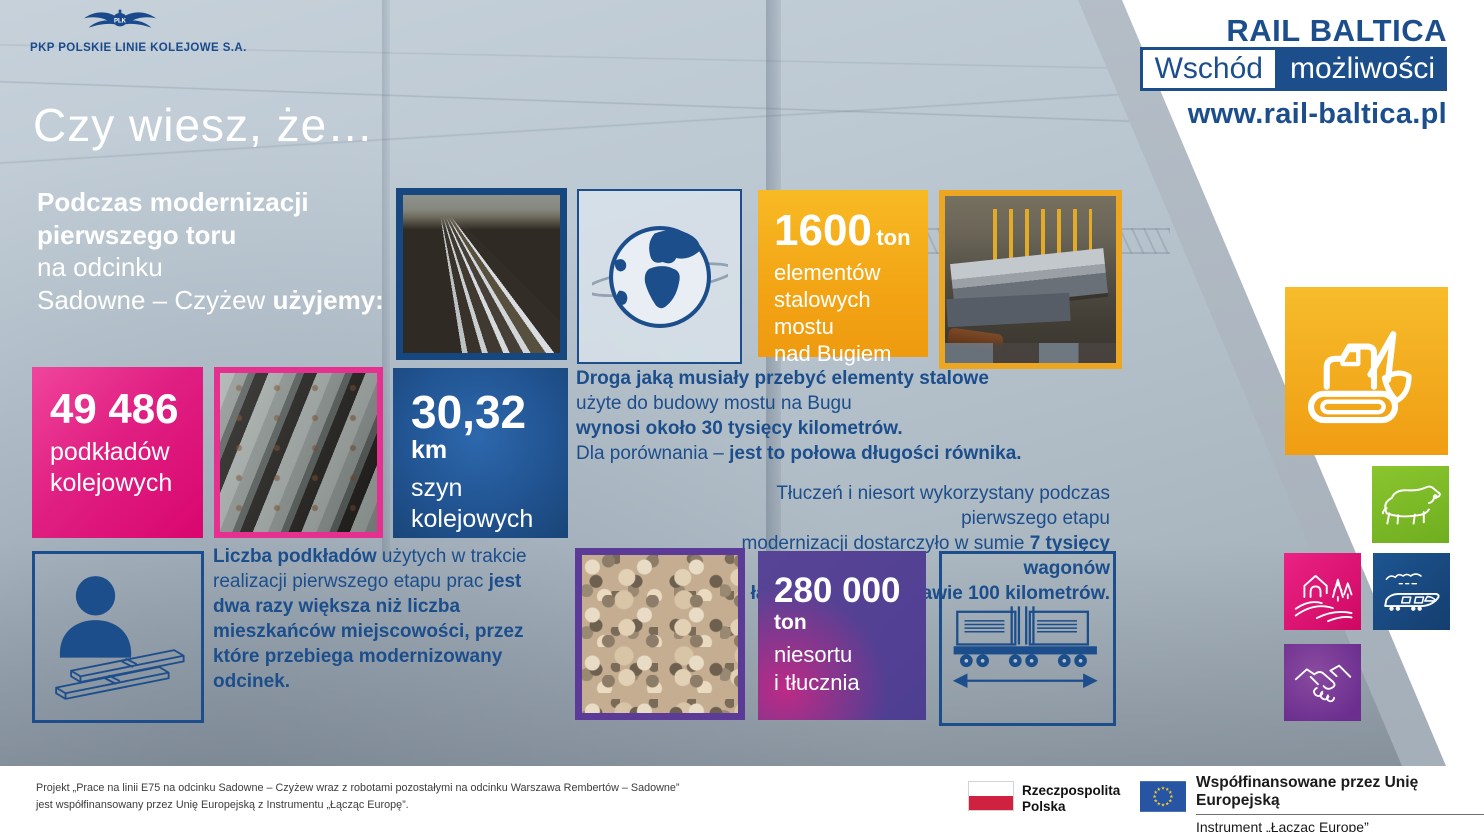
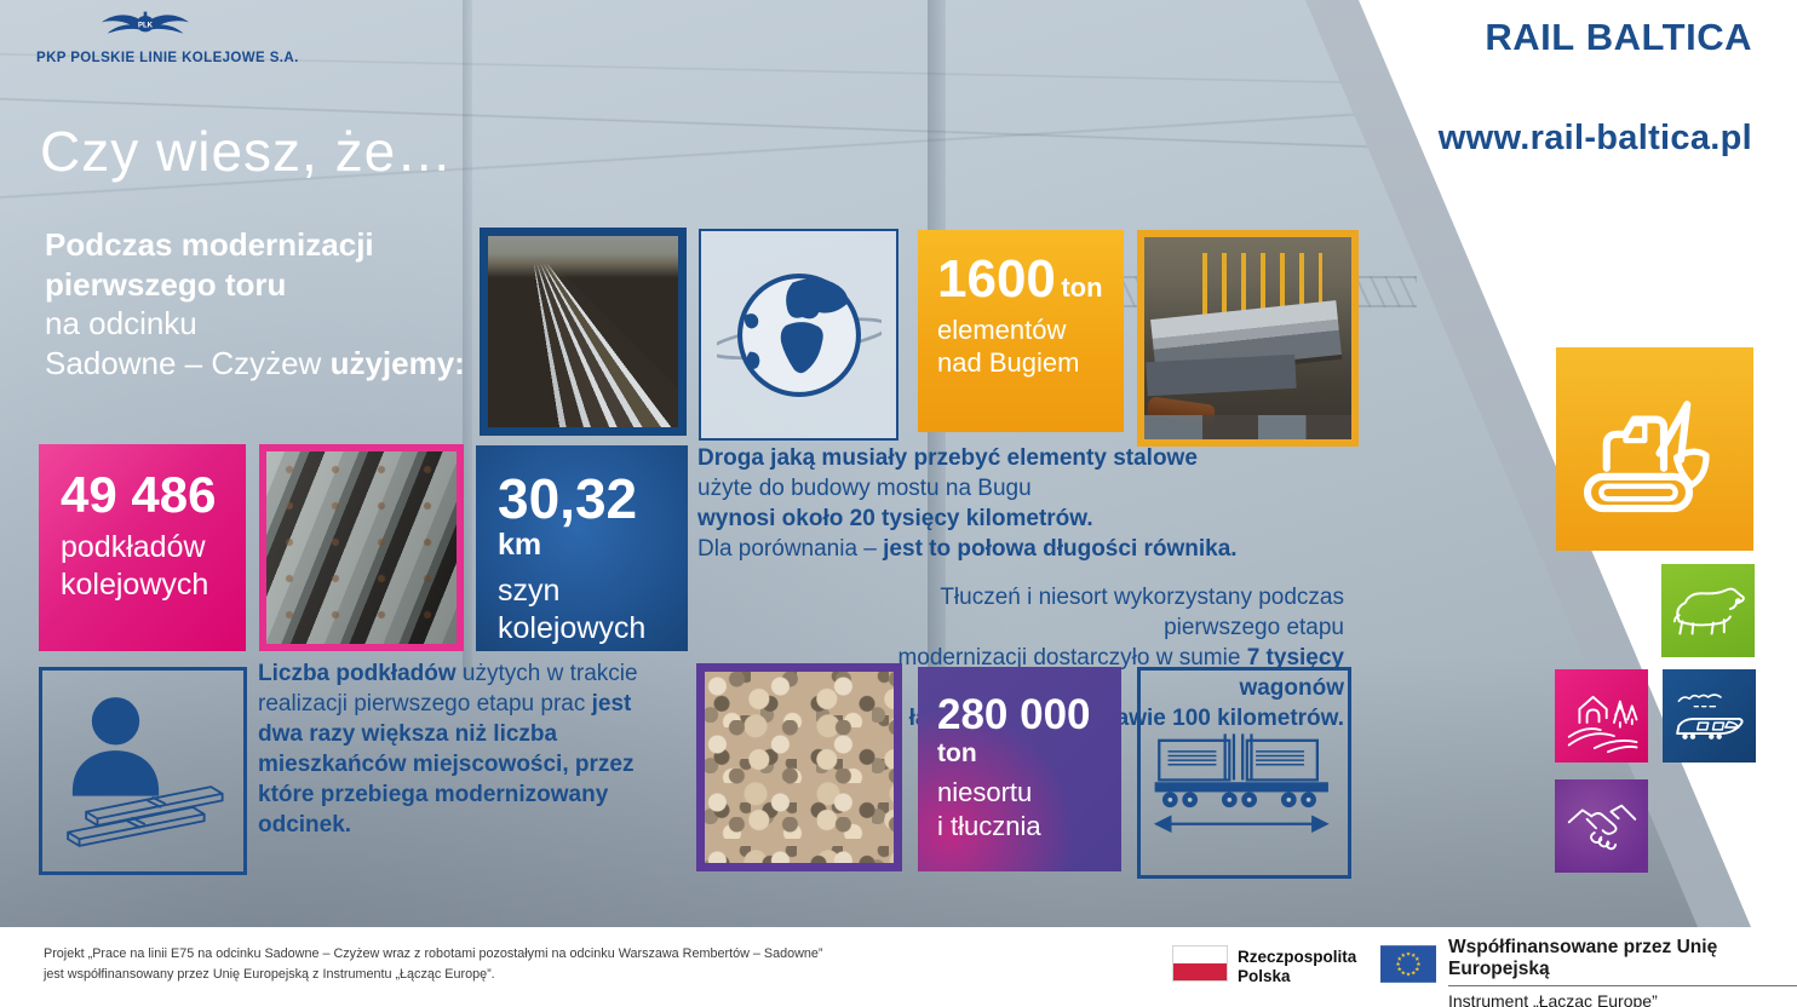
  PKP POLSKIE LINIE KOLEJOWE S.A.
  RAIL BALTICA
- Wschód
- możliwości
  www.rail-baltica.pl
  Czy wiesz, że…
  Podczas modernizacji
  pierwszego toru
  na odcinku
  Sadowne – Czyżew użyjemy:
  1600 ton
  elementów
- stalowych mostu
  nad Bugiem
  49 486
  podkładów
  kolejowych
  30,32 km
  szyn
  kolejowych
  Droga jaką musiały przebyć elementy stalowe
  użyte do budowy mostu na Bugu
- wynosi około 30 tysięcy kilometrów.
+ wynosi około 20 tysięcy kilometrów.
  Dla porównania – jest to połowa długości równika.
  Tłuczeń i niesort wykorzystany podczas pierwszego etapu
  modernizacji dostarczyło w sumie 7 tysięcy wagonów
  Liczba podkładów użytych w trakcie realizacji pierwszego etapu prac jest dwa razy większa niż liczba mieszkańców miejscowości, przez które przebiega modernizowany odcinek.
  280 000 ton
  niesortu
  i tłucznia
  Projekt „Prace na linii E75 na odcinku Sadowne – Czyżew wraz z robotami pozostałymi na odcinku Warszawa Rembertów – Sadowne”
  jest współfinansowany przez Unię Europejską z Instrumentu „Łącząc Europę”.
  Rzeczpospolita
  Polska
  Współfinansowane przez Unię Europejską
  Instrument „Łącząc Europę”
